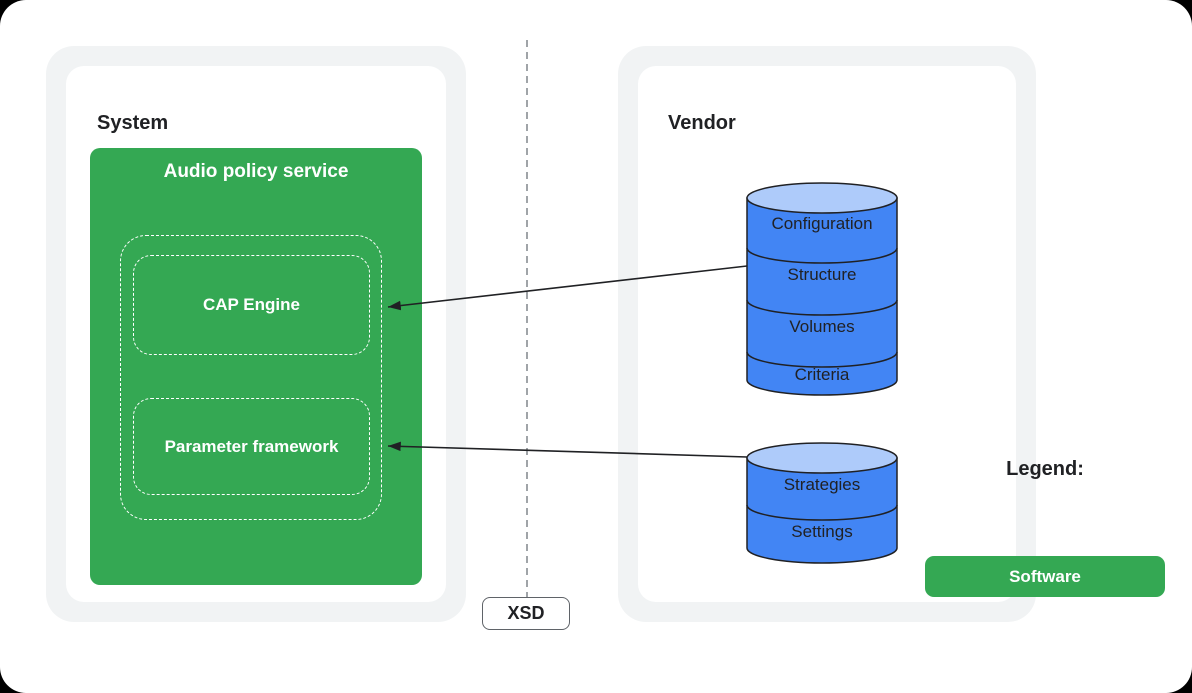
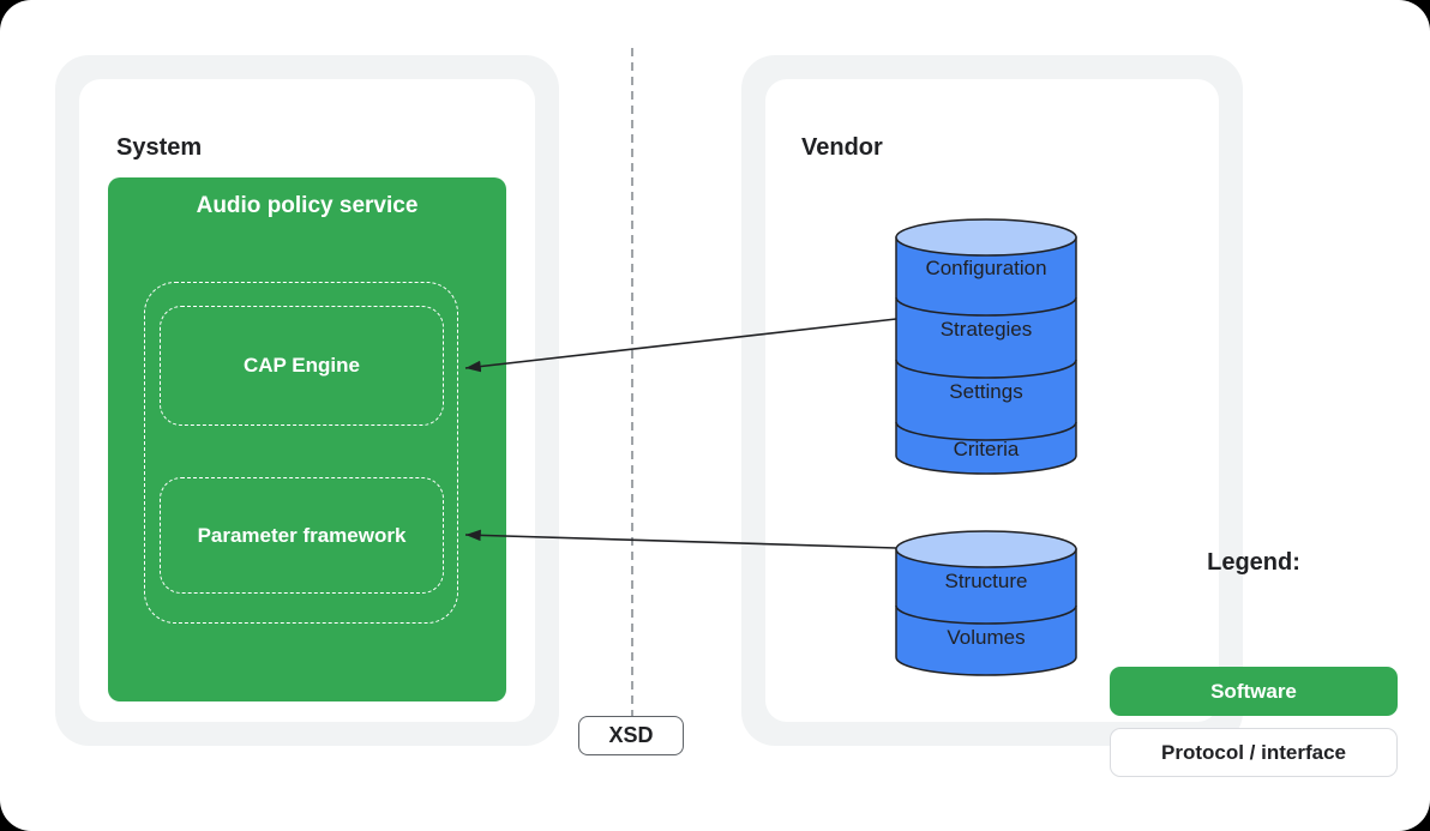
  System
  Audio policy service
  CAP Engine
  Parameter framework
  Vendor
  Configuration
- Structure
+ Strategies
- Volumes
+ Settings
  Criteria
- Strategies
+ Structure
- Settings
+ Volumes
  XSD
  Legend:
  Software
+ Protocol / interface
